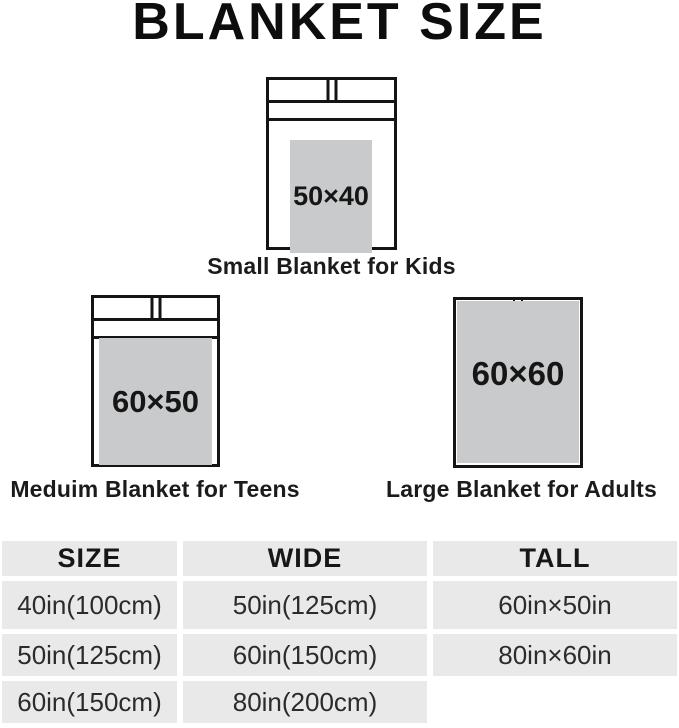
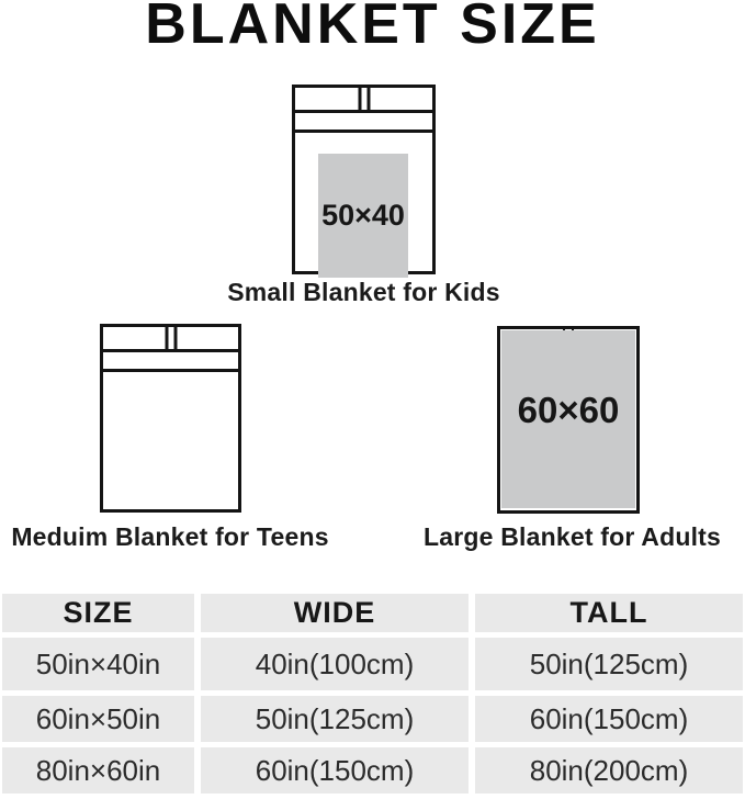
  BLANKET SIZE
  50×40
  Small Blanket for Kids
- 60×50
  Meduim Blanket for Teens
  60×60
  Large Blanket for Adults
  SIZE
  WIDE
  TALL
+ 50in×40in
  40in(100cm)
  50in(125cm)
  60in×50in
  50in(125cm)
  60in(150cm)
  80in×60in
  60in(150cm)
  80in(200cm)
